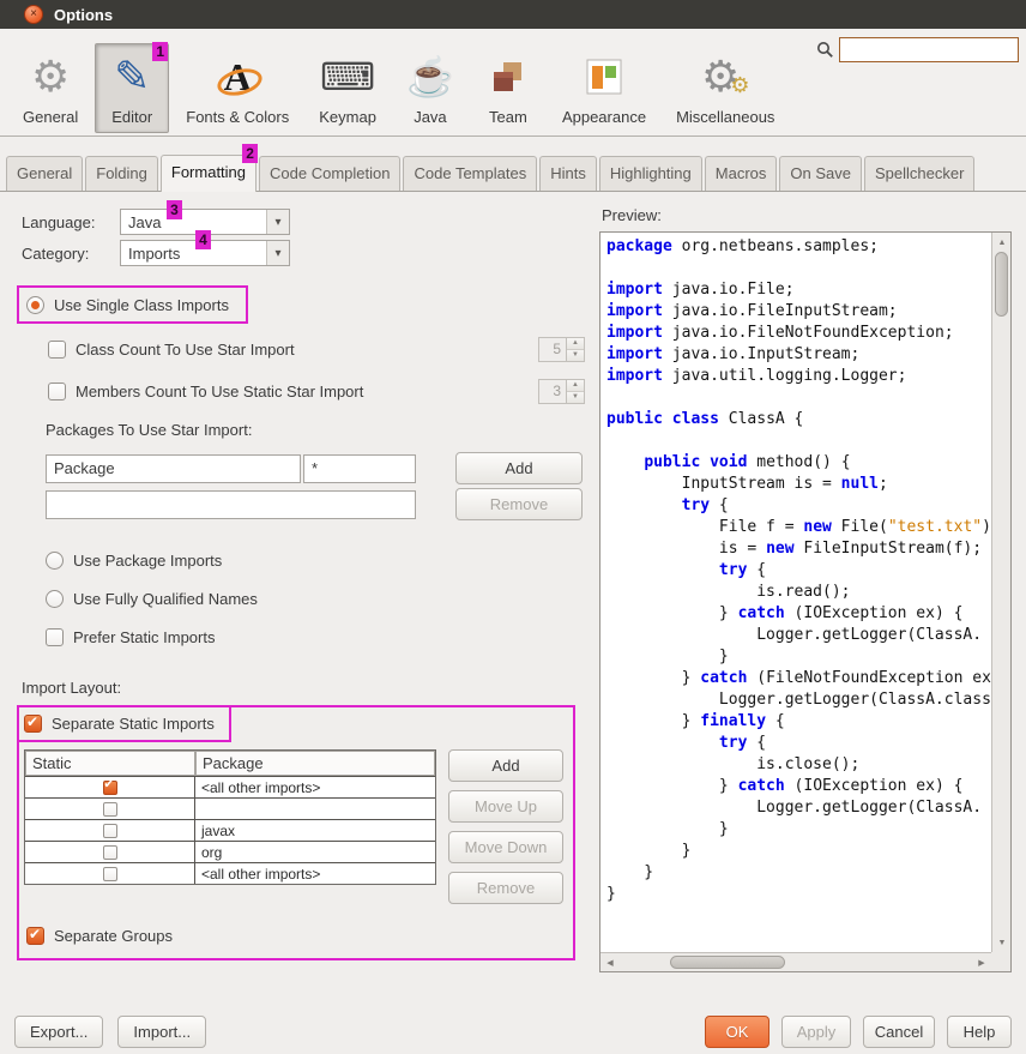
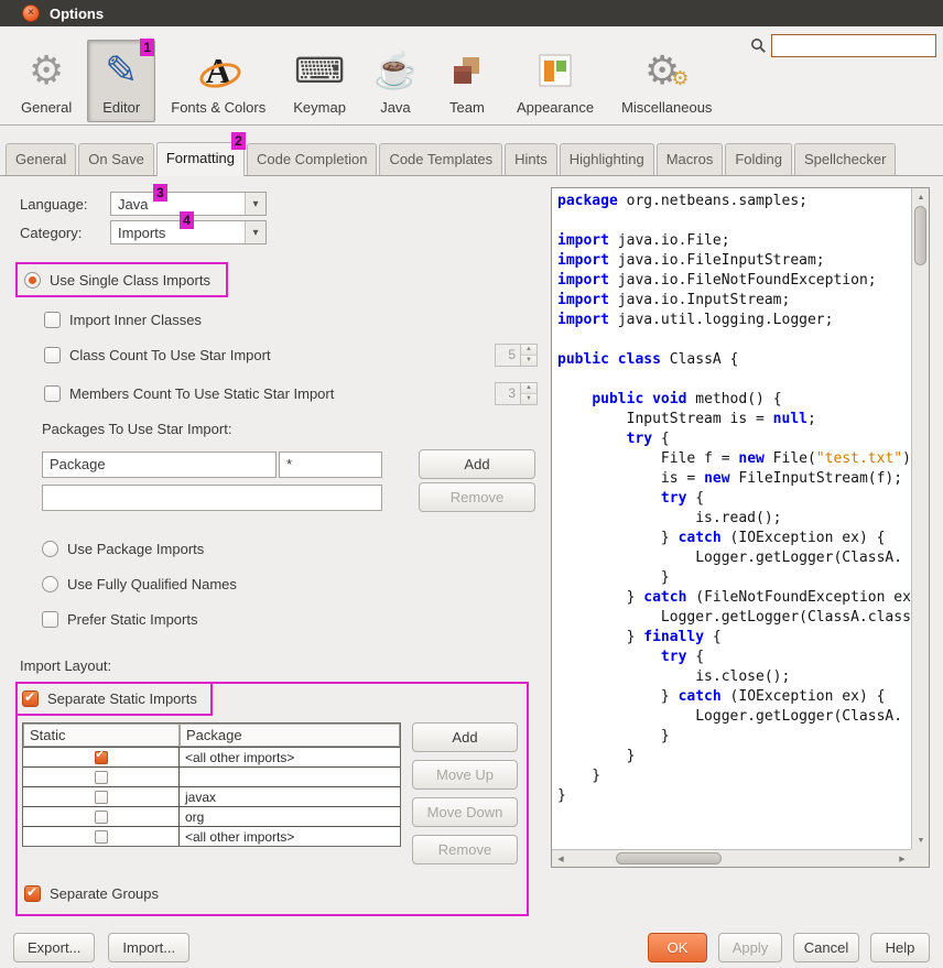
  ×
  Options
  ⚙
  General
  ✎
  Editor
  1
  A
  Fonts & Colors
  ⌨
  Keymap
  ☕
  Java
  Team
  Appearance
  ⚙
  ⚙
  Miscellaneous
  General
- Folding
+ On Save
  Formatting
  2
  Code Completion
  Code Templates
  Hints
  Highlighting
  Macros
- On Save
+ Folding
  Spellchecker
  Language:
  Java
  ▾
  3
  Category:
  Imports
  ▾
  4
  Use Single Class Imports
+ Import Inner Classes
  Class Count To Use Star Import
  5
  Members Count To Use Static Star Import
  3
  Packages To Use Star Import:
  Package
  *
  Add
  Remove
  Use Package Imports
  Use Fully Qualified Names
  Prefer Static Imports
  Import Layout:
  Separate Static Imports
  Static
  Package
  <all other imports>
  javax
  org
  <all other imports>
  Add
  Move Up
  Move Down
  Remove
  Separate Groups
- Preview:
  package org.netbeans.samples;
  import java.io.File;
  import java.io.FileInputStream;
  import java.io.FileNotFoundException;
  import java.io.InputStream;
  import java.util.logging.Logger;
  public class ClassA {
  public void method() {
  InputStream is = null;
  try {
  File f = new File("test.txt")
  is = new FileInputStream(f);
  try {
  is.read();
  } catch (IOException ex) {
  Logger.getLogger(ClassA.
  }
  } catch (FileNotFoundException ex
  Logger.getLogger(ClassA.class
  } finally {
  try {
  is.close();
  } catch (IOException ex) {
  Logger.getLogger(ClassA.
  }
  }
  }
  }
  Export...
  Import...
  OK
  Apply
  Cancel
  Help
